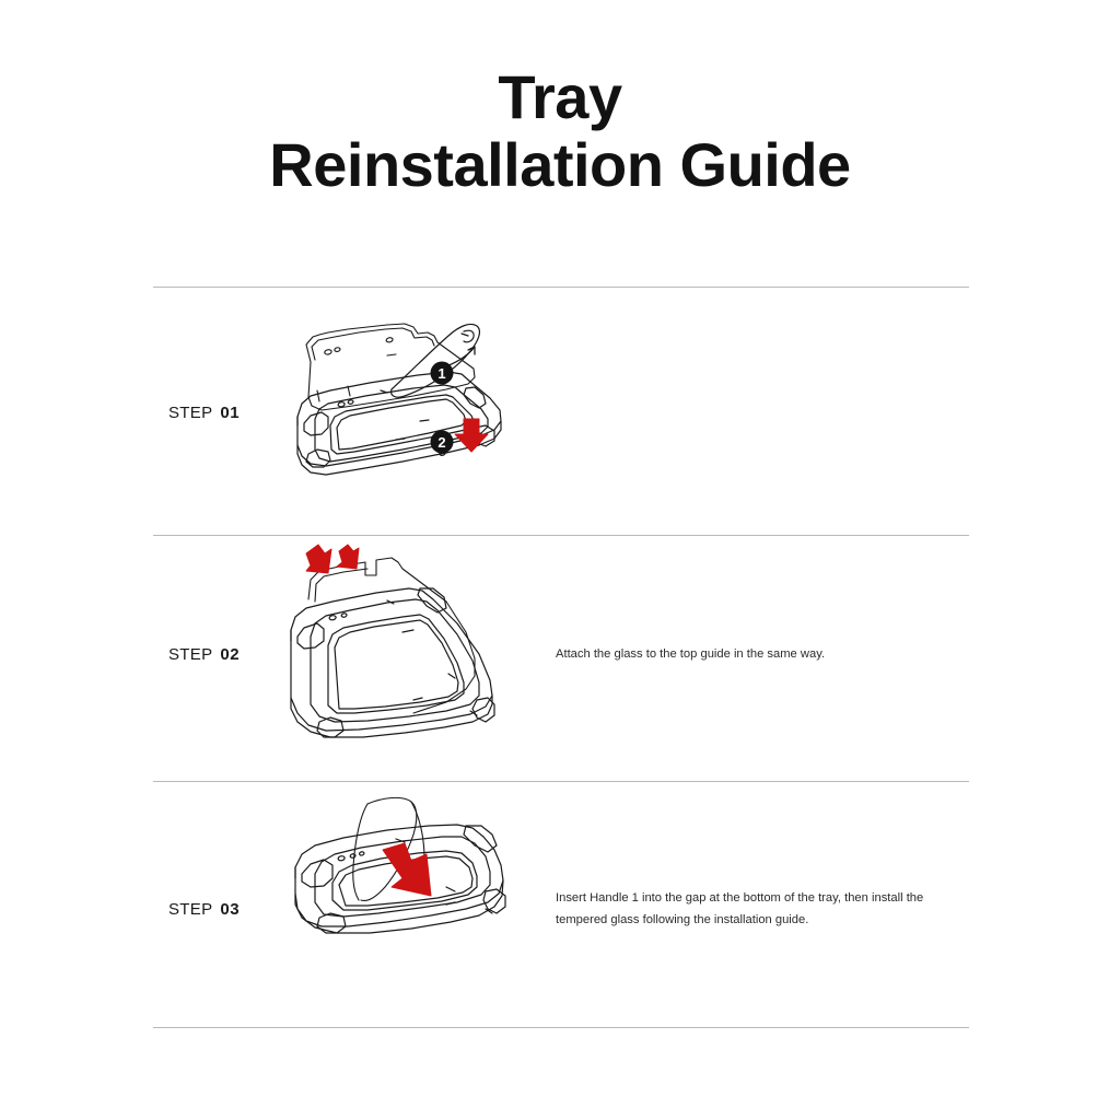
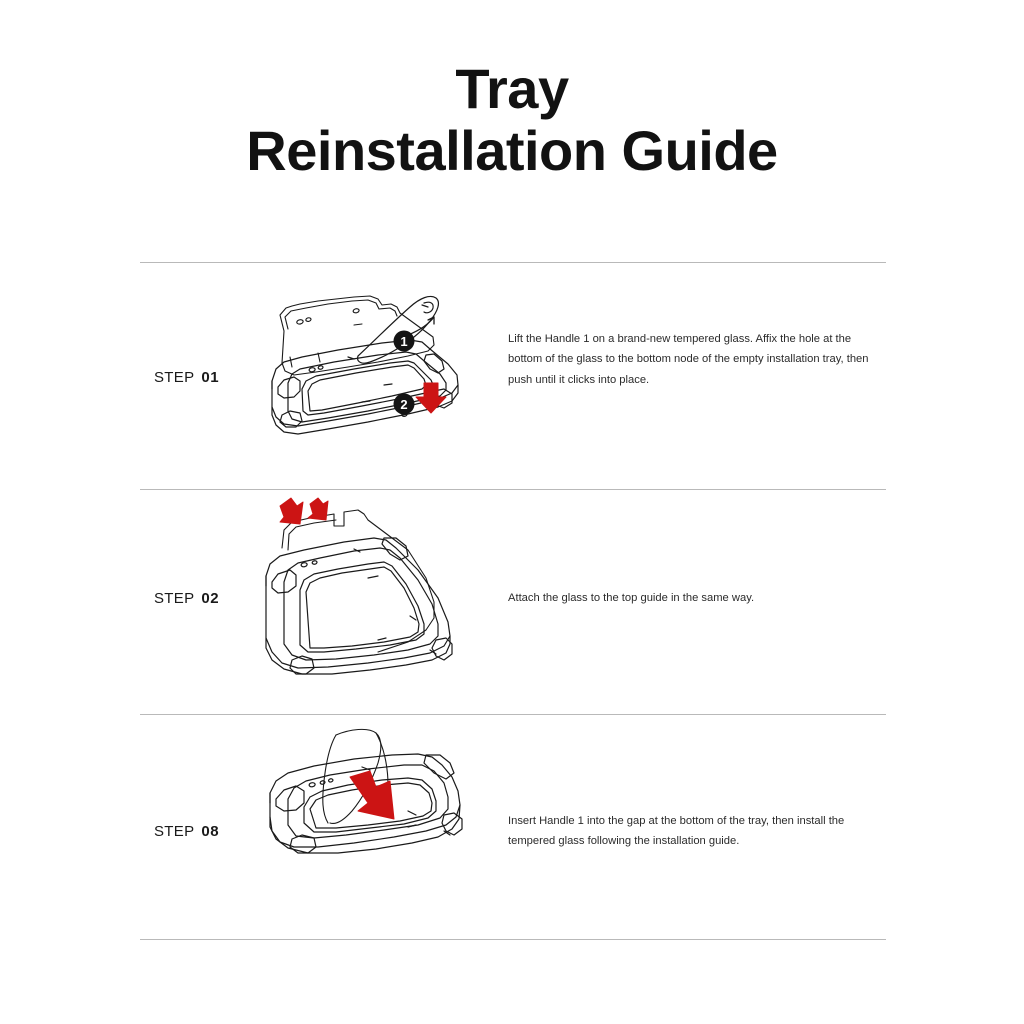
  Tray
  Reinstallation Guide
  STEP 01
  1
  2
+ Lift the Handle 1 on a brand-new tempered glass. Affix the hole at the bottom of the glass to the bottom node of the empty installation tray, then push until it clicks into place.
  STEP 02
  Attach the glass to the top guide in the same way.
- STEP 03
+ STEP 08
  Insert Handle 1 into the gap at the bottom of the tray, then install the tempered glass following the installation guide.
